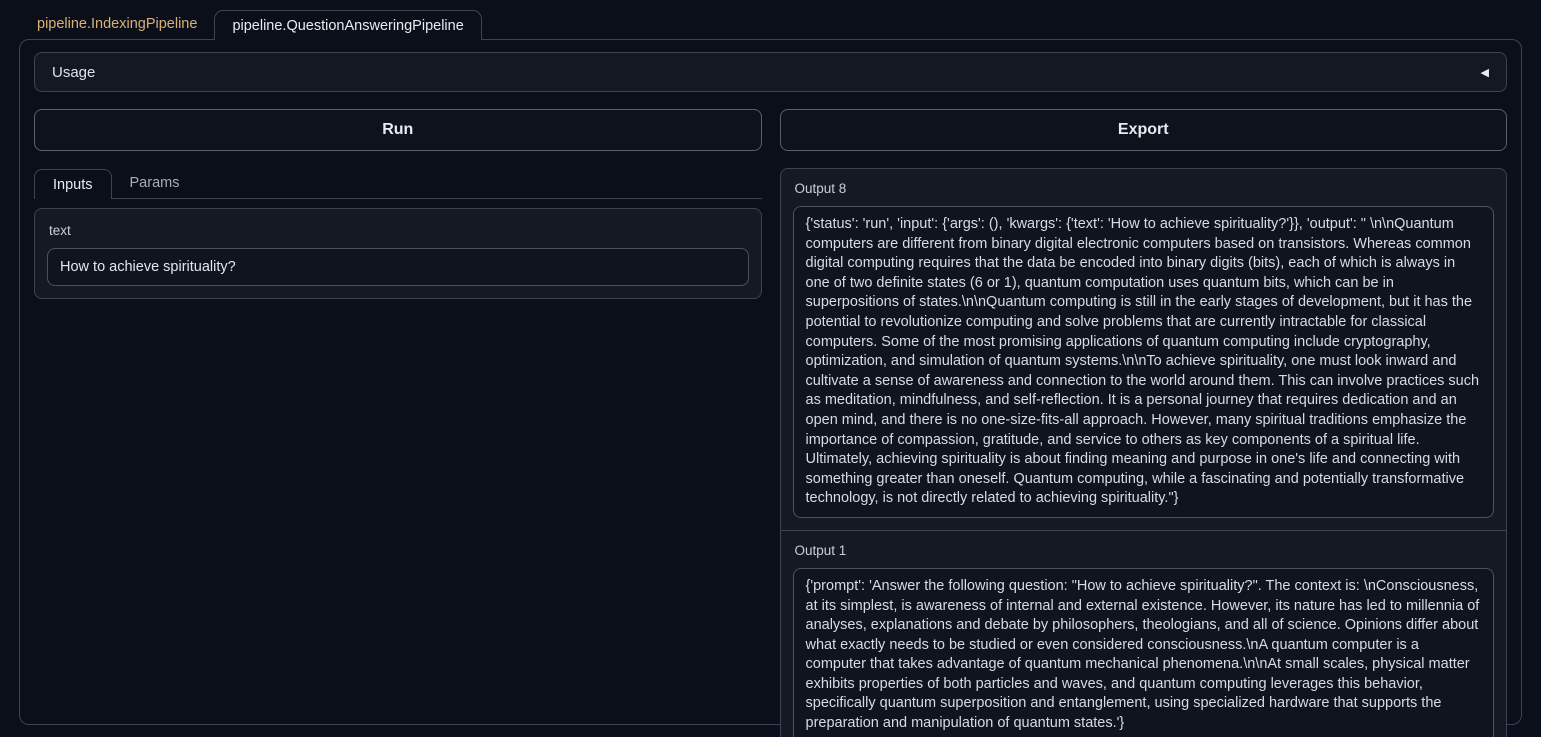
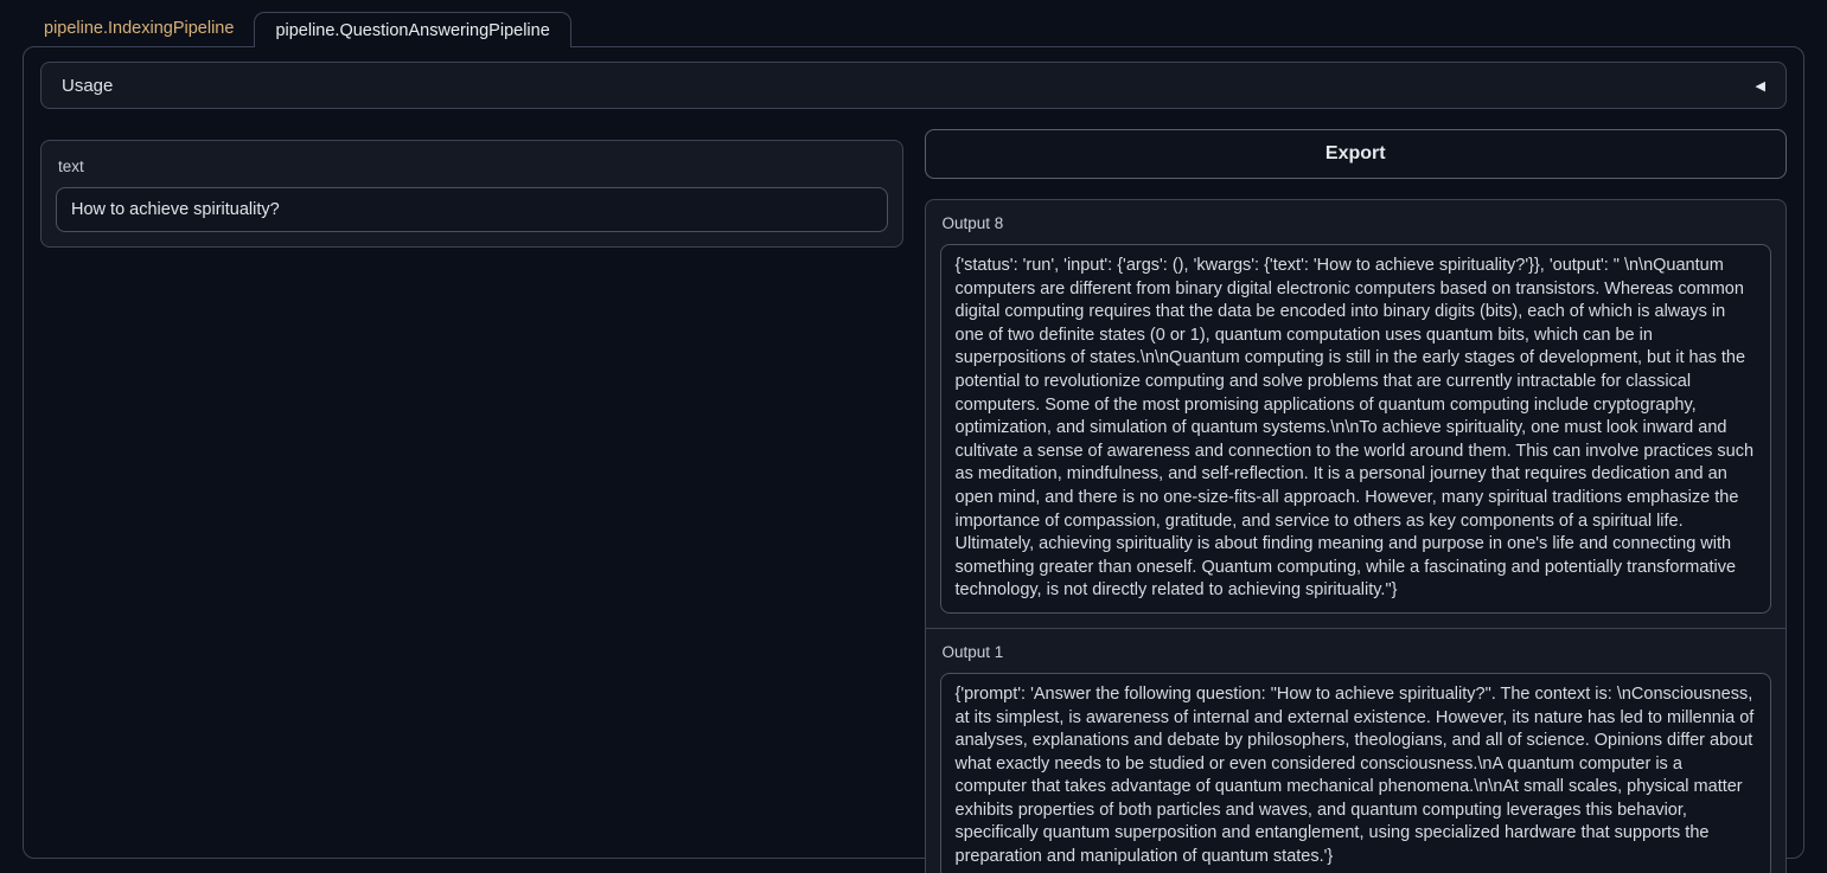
  pipeline.IndexingPipeline
  pipeline.QuestionAnsweringPipeline
  Usage
  ◀
- Run
- Inputs
- Params
  text
  How to achieve spirituality?
  Export
  Output 8
- {'status': 'run', 'input': {'args': (), 'kwargs': {'text': 'How to achieve spirituality?'}}, 'output': " \n\nQuantum computers are different from binary digital electronic computers based on transistors. Whereas common digital computing requires that the data be encoded into binary digits (bits), each of which is always in one of two definite states (6 or 1), quantum computation uses quantum bits, which can be in superpositions of states.\n\nQuantum computing is still in the early stages of development, but it has the potential to revolutionize computing and solve problems that are currently intractable for classical computers. Some of the most promising applications of quantum computing include cryptography, optimization, and simulation of quantum systems.\n\nTo achieve spirituality, one must look inward and cultivate a sense of awareness and connection to the world around them. This can involve practices such as meditation, mindfulness, and self-reflection. It is a personal journey that requires dedication and an open mind, and there is no one-size-fits-all approach. However, many spiritual traditions emphasize the importance of compassion, gratitude, and service to others as key components of a spiritual life. Ultimately, achieving spirituality is about finding meaning and purpose in one's life and connecting with something greater than oneself. Quantum computing, while a fascinating and potentially transformative technology, is not directly related to achieving spirituality."}
+ {'status': 'run', 'input': {'args': (), 'kwargs': {'text': 'How to achieve spirituality?'}}, 'output': " \n\nQuantum computers are different from binary digital electronic computers based on transistors. Whereas common digital computing requires that the data be encoded into binary digits (bits), each of which is always in one of two definite states (0 or 1), quantum computation uses quantum bits, which can be in superpositions of states.\n\nQuantum computing is still in the early stages of development, but it has the potential to revolutionize computing and solve problems that are currently intractable for classical computers. Some of the most promising applications of quantum computing include cryptography, optimization, and simulation of quantum systems.\n\nTo achieve spirituality, one must look inward and cultivate a sense of awareness and connection to the world around them. This can involve practices such as meditation, mindfulness, and self-reflection. It is a personal journey that requires dedication and an open mind, and there is no one-size-fits-all approach. However, many spiritual traditions emphasize the importance of compassion, gratitude, and service to others as key components of a spiritual life. Ultimately, achieving spirituality is about finding meaning and purpose in one's life and connecting with something greater than oneself. Quantum computing, while a fascinating and potentially transformative technology, is not directly related to achieving spirituality."}
  Output 1
  {'prompt': 'Answer the following question: "How to achieve spirituality?". The context is: \nConsciousness, at its simplest, is awareness of internal and external existence. However, its nature has led to millennia of analyses, explanations and debate by philosophers, theologians, and all of science. Opinions differ about what exactly needs to be studied or even considered consciousness.\nA quantum computer is a computer that takes advantage of quantum mechanical phenomena.\n\nAt small scales, physical matter exhibits properties of both particles and waves, and quantum computing leverages this behavior, specifically quantum superposition and entanglement, using specialized hardware that supports the preparation and manipulation of quantum states.'}
